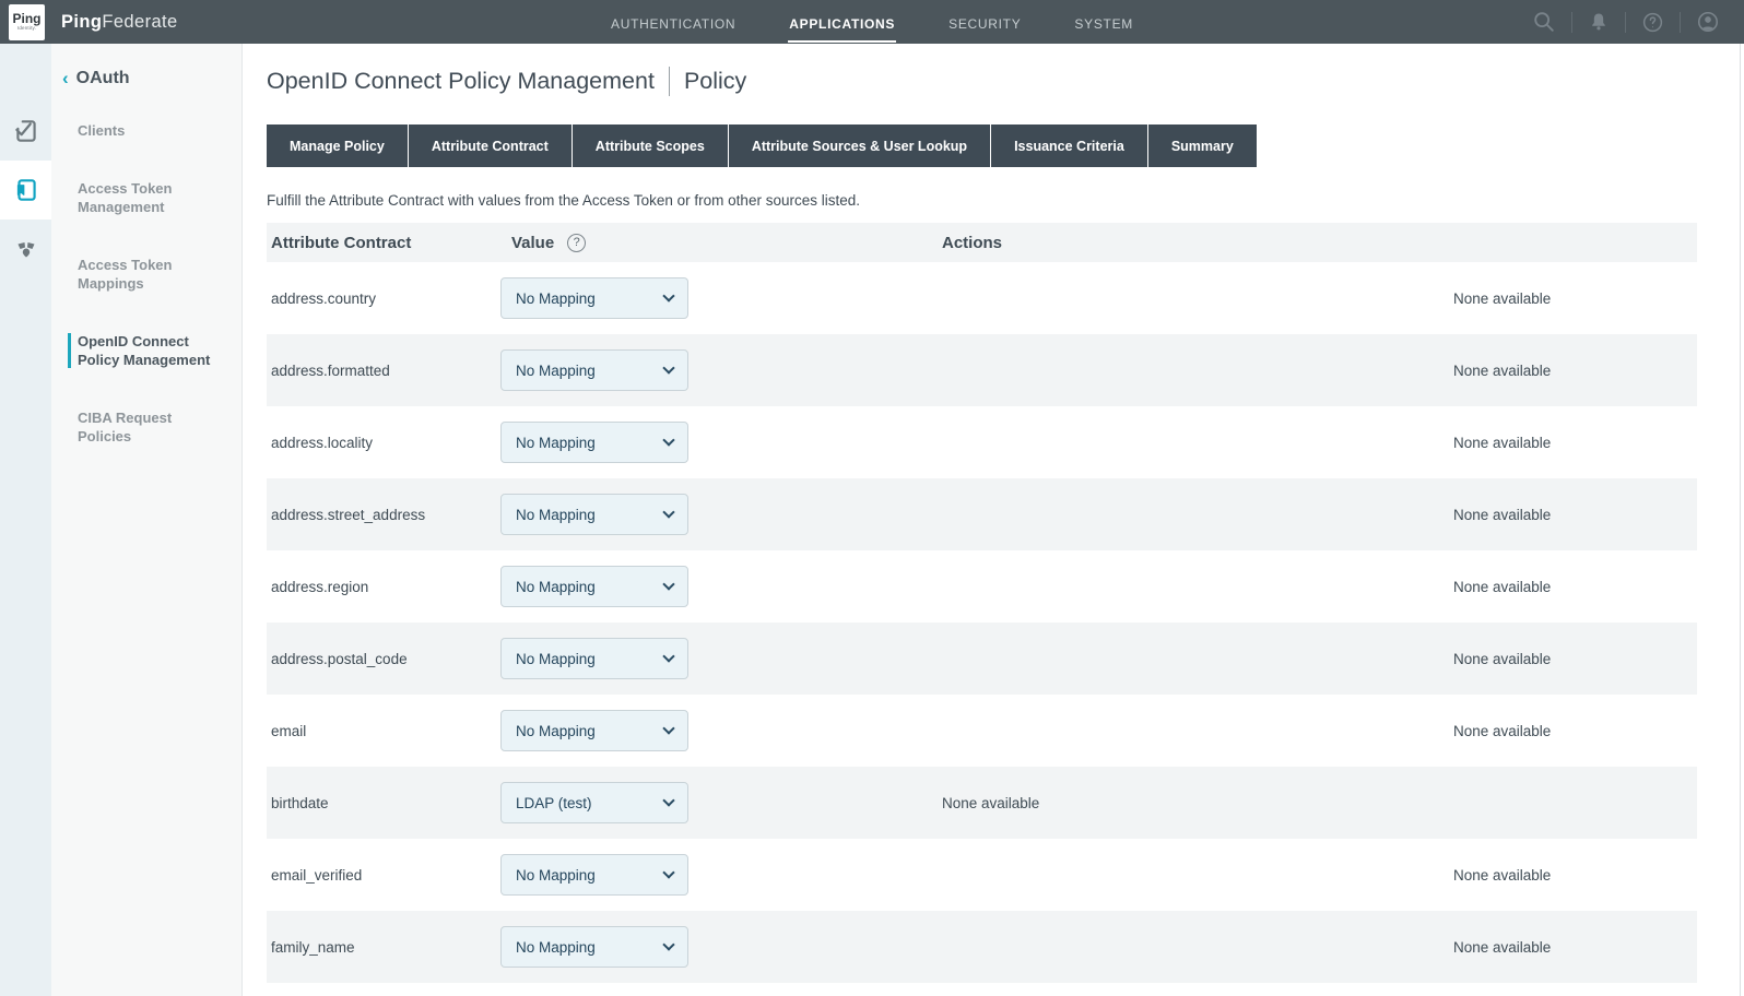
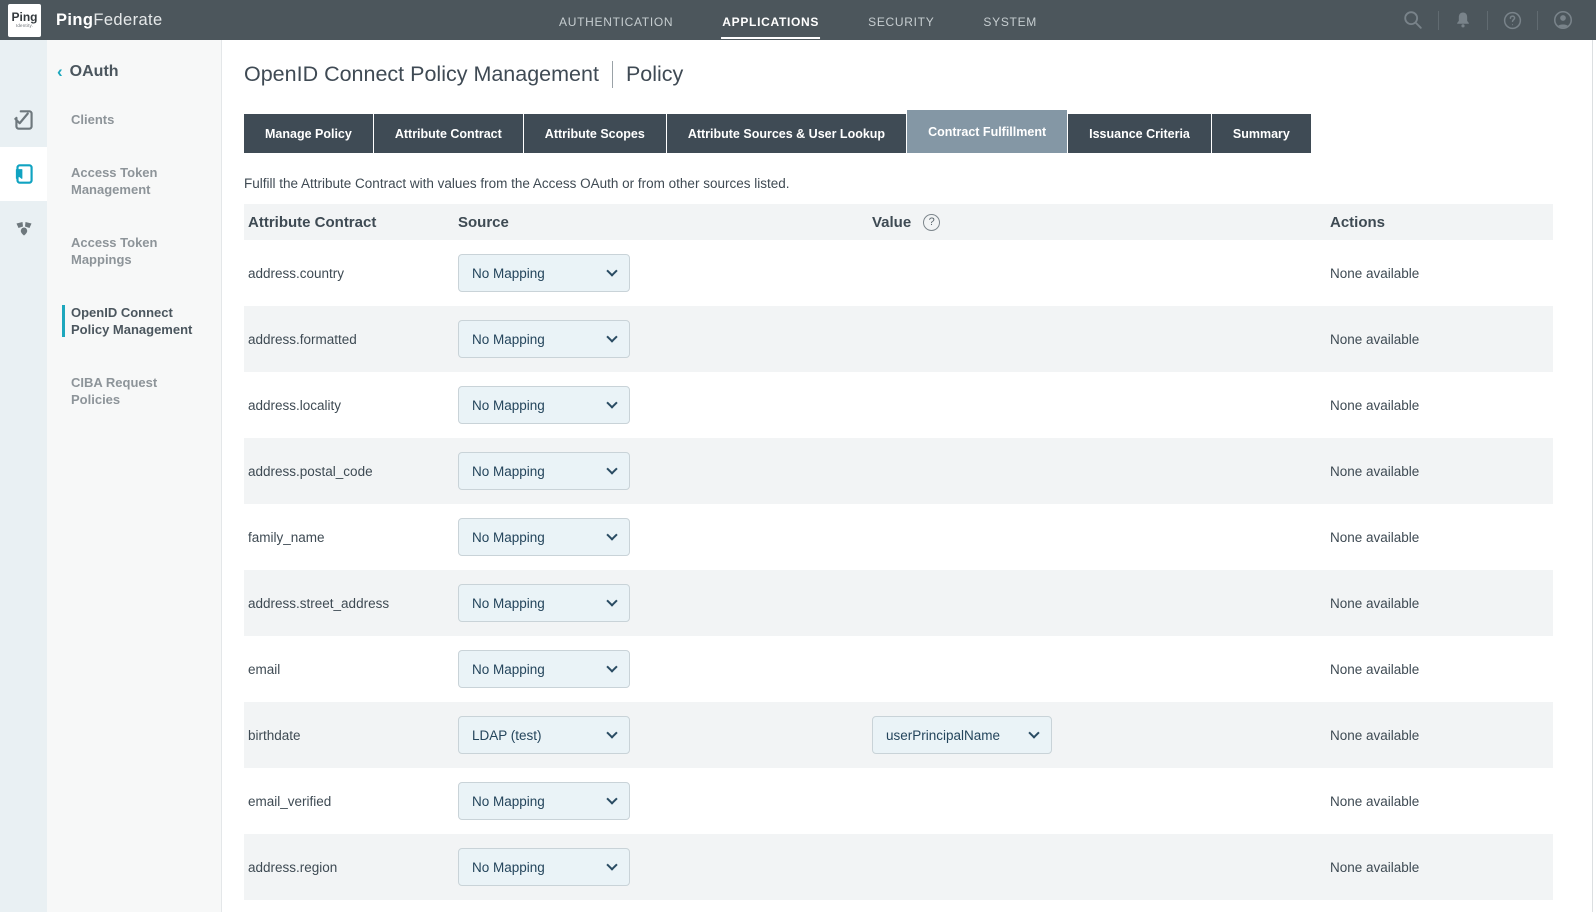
  Ping
  PingFederate
  AUTHENTICATION
  APPLICATIONS
  SECURITY
  SYSTEM
  ‹
  OAuth
  Clients
  Access Token Management
  Access Token Mappings
  OpenID Connect Policy Management
  CIBA Request Policies
  OpenID Connect Policy Management
  Policy
  Manage Policy
  Attribute Contract
  Attribute Scopes
  Attribute Sources & User Lookup
+ Contract Fulfillment
  Issuance Criteria
  Summary
- Fulfill the Attribute Contract with values from the Access Token or from other sources listed.
+ Fulfill the Attribute Contract with values from the Access OAuth or from other sources listed.
  Attribute Contract
+ Source
  Value
  Actions
  address.country
  No Mapping
  None available
  address.formatted
  No Mapping
  None available
  address.locality
  No Mapping
  None available
- address.street_address
+ address.postal_code
  No Mapping
  None available
- address.region
+ family_name
  No Mapping
  None available
- address.postal_code
+ address.street_address
  No Mapping
  None available
  email
  No Mapping
  None available
  birthdate
  LDAP (test)
+ userPrincipalName
  None available
  email_verified
  No Mapping
  None available
- family_name
+ address.region
  No Mapping
  None available
